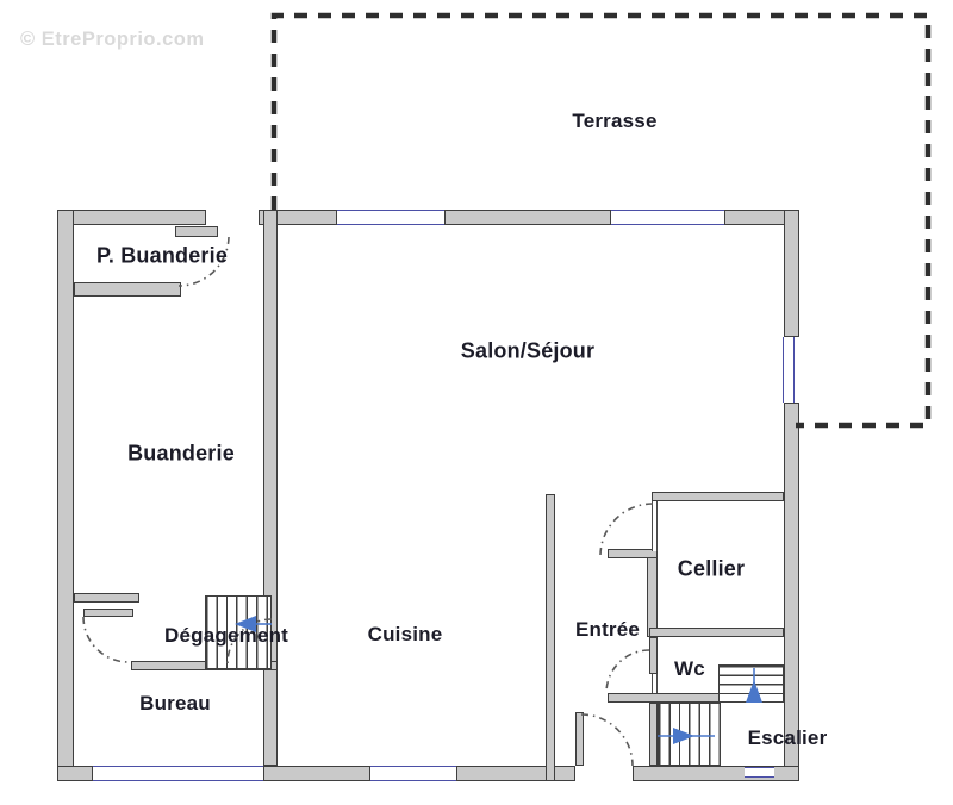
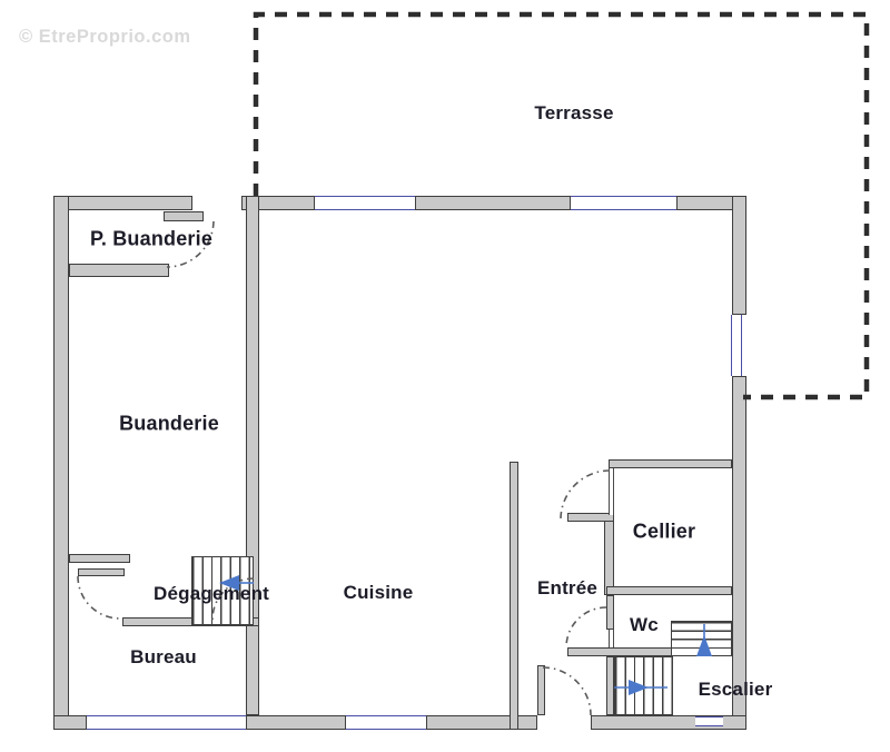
  © EtreProprio.com
  Terrasse
  P. Buanderie
- Salon/Séjour
  Buanderie
  Cellier
  Entrée
  Dégagement
  Cuisine
  Bureau
  Wc
  Escalier
